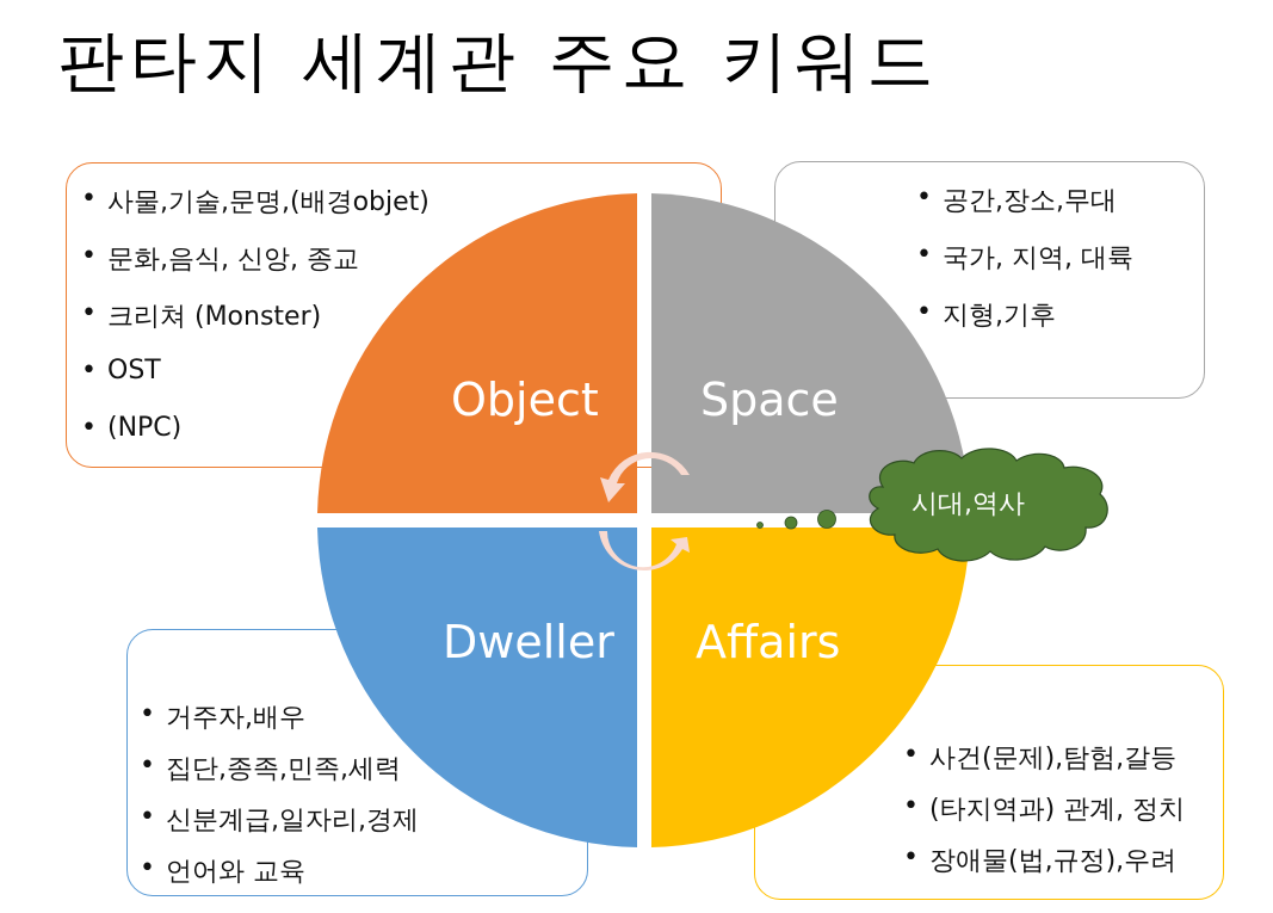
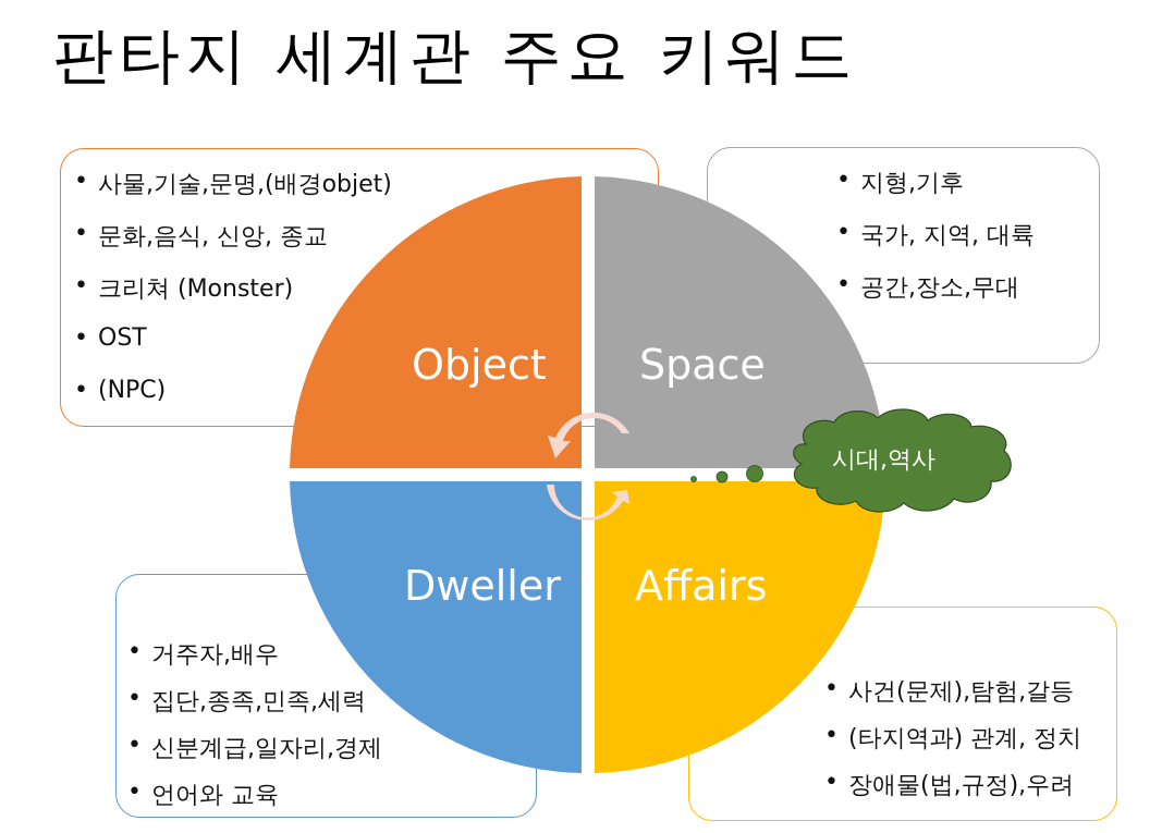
  판타지 세계관 주요 키워드
  사물,기술,문명,(배경objet)
  문화,음식, 신앙, 종교
  크리쳐 (Monster)
  OST
  (NPC)
- 공간,장소,무대
+ 지형,기후
  국가, 지역, 대륙
- 지형,기후
+ 공간,장소,무대
  거주자,배우
  집단,종족,민족,세력
  신분계급,일자리,경제
  언어와 교육
  사건(문제),탐험,갈등
  (타지역과) 관계, 정치
  장애물(법,규정),우려
  Object
  Space
  Dweller
  Affairs
  시대,역사
